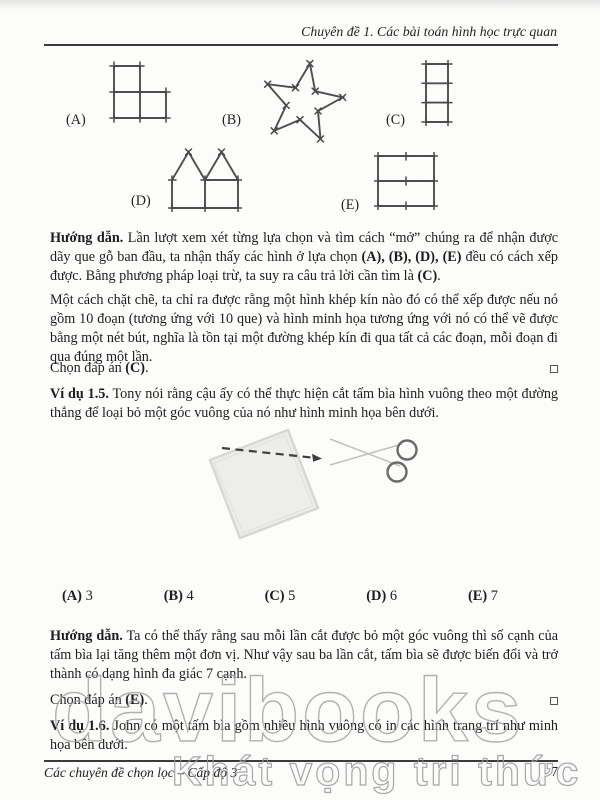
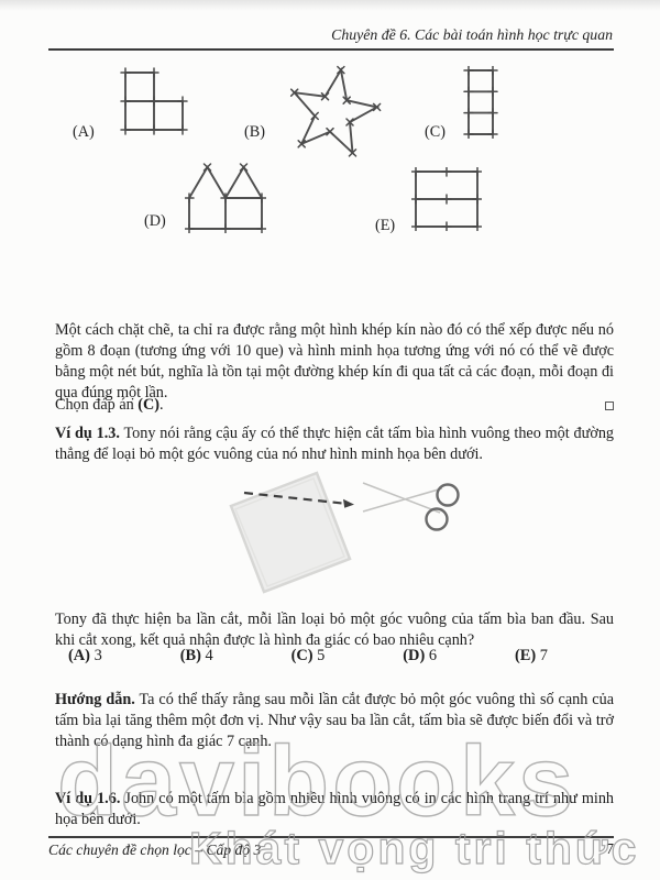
- Chuyên đề 1. Các bài toán hình học trực quan
+ Chuyên đề 6. Các bài toán hình học trực quan
  (A)
  (B)
  (C)
  (D)
  (E)
- Hướng dẫn. Lần lượt xem xét từng lựa chọn và tìm cách “mở” chúng ra để nhận được dãy que gỗ ban đầu, ta nhận thấy các hình ở lựa chọn (A), (B), (D), (E) đều có cách xếp được. Bằng phương pháp loại trừ, ta suy ra câu trả lời cần tìm là (C).
- Một cách chặt chẽ, ta chỉ ra được rằng một hình khép kín nào đó có thể xếp được nếu nó gồm 10 đoạn (tương ứng với 10 que) và hình minh họa tương ứng với nó có thể vẽ được bằng một nét bút, nghĩa là tồn tại một đường khép kín đi qua tất cả các đoạn, mỗi đoạn đi qua đúng một lần.
+ Một cách chặt chẽ, ta chỉ ra được rằng một hình khép kín nào đó có thể xếp được nếu nó gồm 8 đoạn (tương ứng với 10 que) và hình minh họa tương ứng với nó có thể vẽ được bằng một nét bút, nghĩa là tồn tại một đường khép kín đi qua tất cả các đoạn, mỗi đoạn đi qua đúng một lần.
  Chọn đáp án (C).
- Ví dụ 1.5. Tony nói rằng cậu ấy có thể thực hiện cắt tấm bìa hình vuông theo một đường thẳng để loại bỏ một góc vuông của nó như hình minh họa bên dưới.
+ Ví dụ 1.3. Tony nói rằng cậu ấy có thể thực hiện cắt tấm bìa hình vuông theo một đường thẳng để loại bỏ một góc vuông của nó như hình minh họa bên dưới.
+ Tony đã thực hiện ba lần cắt, mỗi lần loại bỏ một góc vuông của tấm bìa ban đầu. Sau khi cắt xong, kết quả nhận được là hình đa giác có bao nhiêu cạnh?
  (A) 3
  (B) 4
  (C) 5
  (D) 6
  (E) 7
  Hướng dẫn. Ta có thể thấy rằng sau mỗi lần cắt được bỏ một góc vuông thì số cạnh của tấm bìa lại tăng thêm một đơn vị. Như vậy sau ba lần cắt, tấm bìa sẽ được biến đổi và trở thành có dạng hình đa giác 7 cạnh.
- Chọn đáp án (E).
  Ví dụ 1.6. John có một tấm bìa gồm nhiều hình vuông có in các hình trang trí như minh họa bên dưới.
  Các chuyên đề chọn lọc – Cấp độ 3
  7
  davibooks
  Khát vọng tri thức
